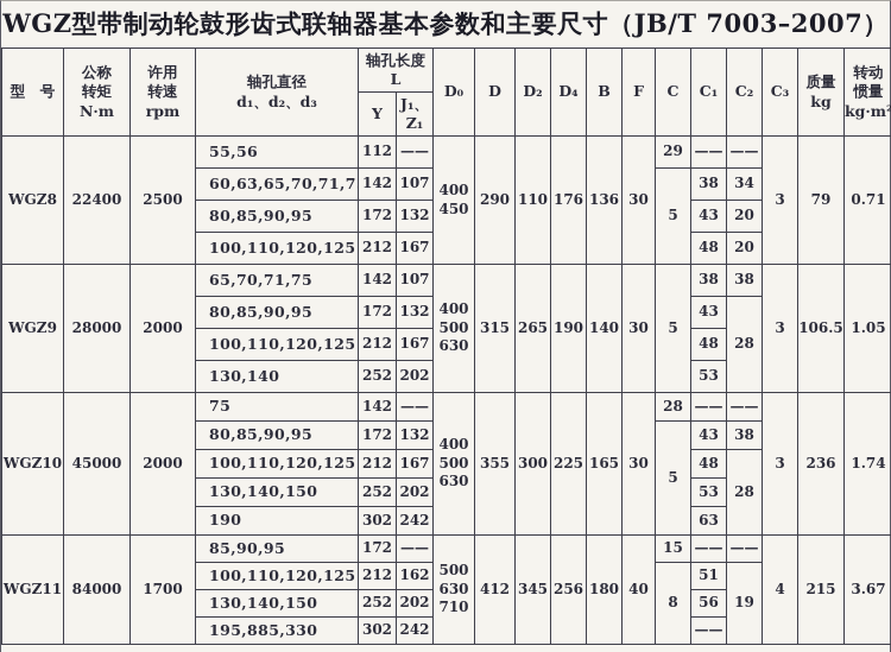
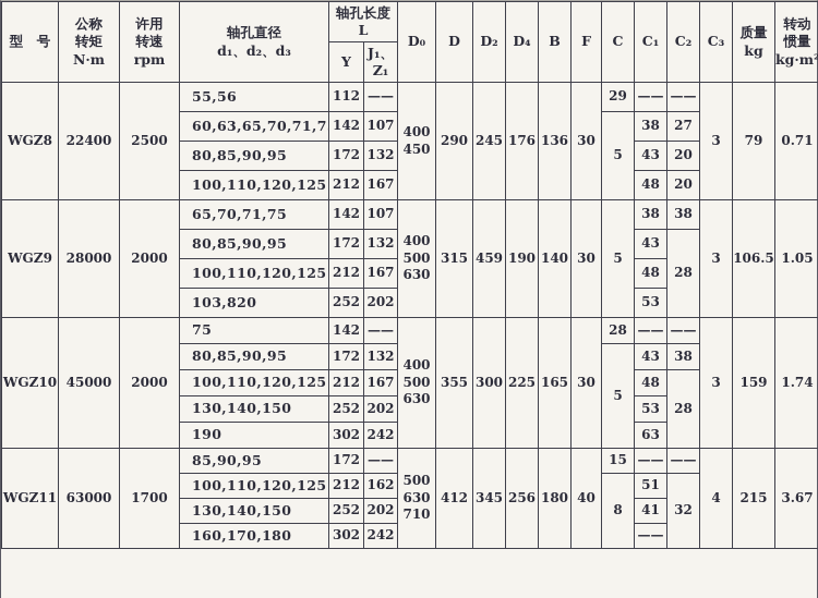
- WGZ型带制动轮鼓形齿式联轴器基本参数和主要尺寸（JB/T 7003–2007）
  型 号	公称 转矩 N·m	许用 转速 rpm	轴孔直径 d₁、d₂、d₃	轴孔长度 L	D₀	D	D₂	D₄	B	F	C	C₁	C₂	C₃	质量 kg	转动 惯量 kg·m²
  Y	J₁、Z₁
- WGZ8	22400	2500	55,56	112	——	400 450	290	110	176	136	30	29	——	——	3	79	0.71
+ WGZ8	22400	2500	55,56	112	——	400 450	290	245	176	136	30	29	——	——	3	79	0.71
- 60,63,65,70,71,7	142	107	5	38	34
+ 60,63,65,70,71,7	142	107	5	38	27
  80,85,90,95	172	132	43	20
  100,110,120,125	212	167	48	20
- WGZ9	28000	2000	65,70,71,75	142	107	400 500 630	315	265	190	140	30	5	38	38	3	106.5	1.05
+ WGZ9	28000	2000	65,70,71,75	142	107	400 500 630	315	459	190	140	30	5	38	38	3	106.5	1.05
  80,85,90,95	172	132	43	28
  100,110,120,125	212	167	48
- 130,140	252	202	53
+ 103,820	252	202	53
- WGZ10	45000	2000	75	142	——	400 500 630	355	300	225	165	30	28	——	——	3	236	1.74
+ WGZ10	45000	2000	75	142	——	400 500 630	355	300	225	165	30	28	——	——	3	159	1.74
  80,85,90,95	172	132	5	43	38
  100,110,120,125	212	167	48	28
  130,140,150	252	202	53
  190	302	242	63
- WGZ11	84000	1700	85,90,95	172	——	500 630 710	412	345	256	180	40	15	——	——	4	215	3.67
+ WGZ11	63000	1700	85,90,95	172	——	500 630 710	412	345	256	180	40	15	——	——	4	215	3.67
- 100,110,120,125	212	162	8	51	19
+ 100,110,120,125	212	162	8	51	32
- 130,140,150	252	202	56
+ 130,140,150	252	202	41
- 195,885,330	302	242	——
+ 160,170,180	302	242	——
